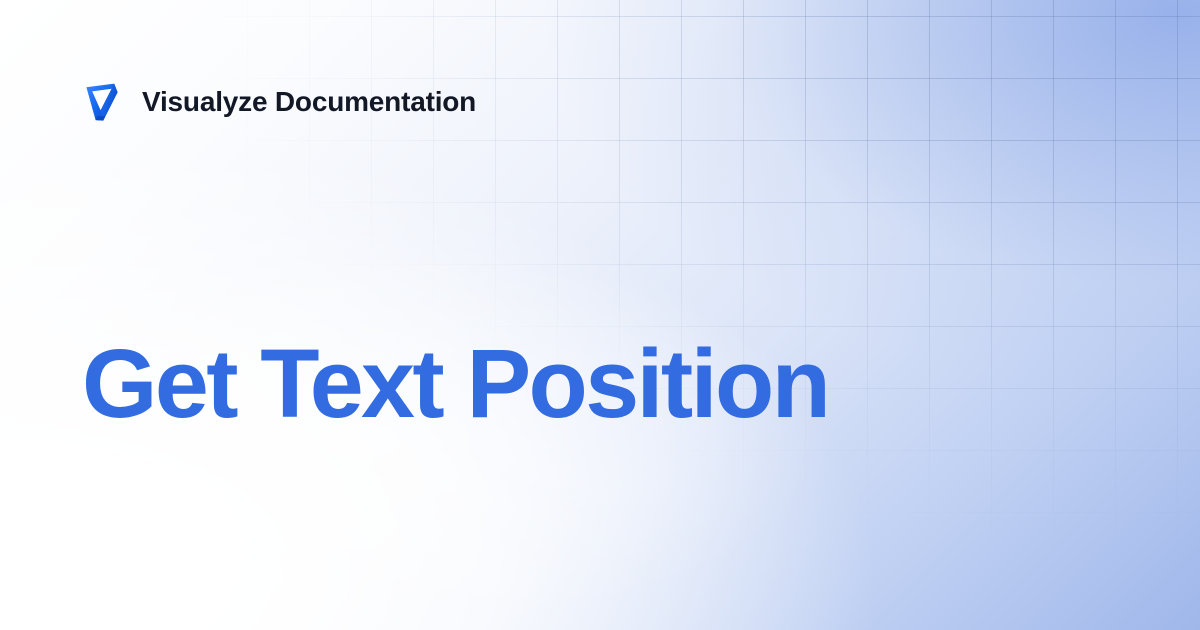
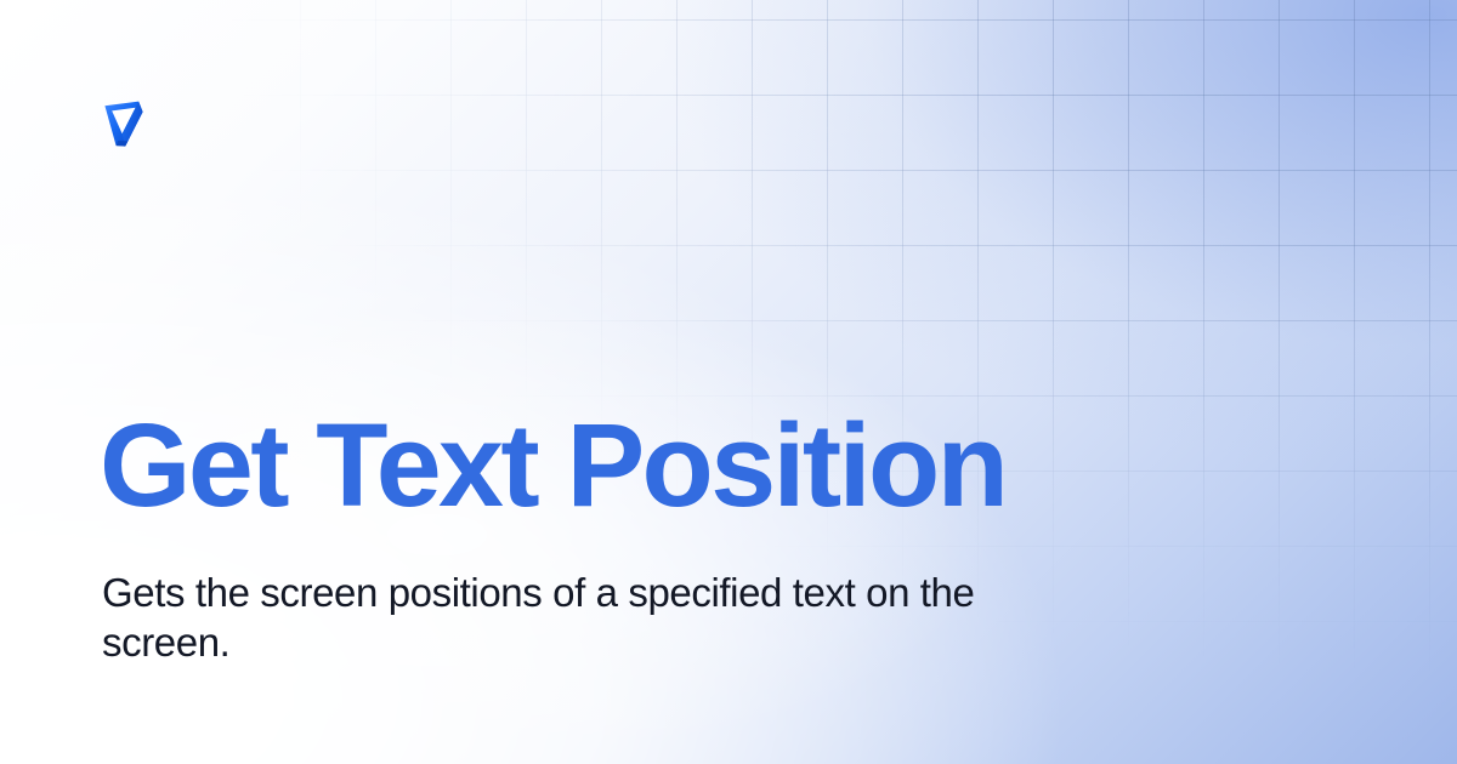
- Visualyze Documentation
  Get Text Position
+ Gets the screen positions of a specified text on the screen.
